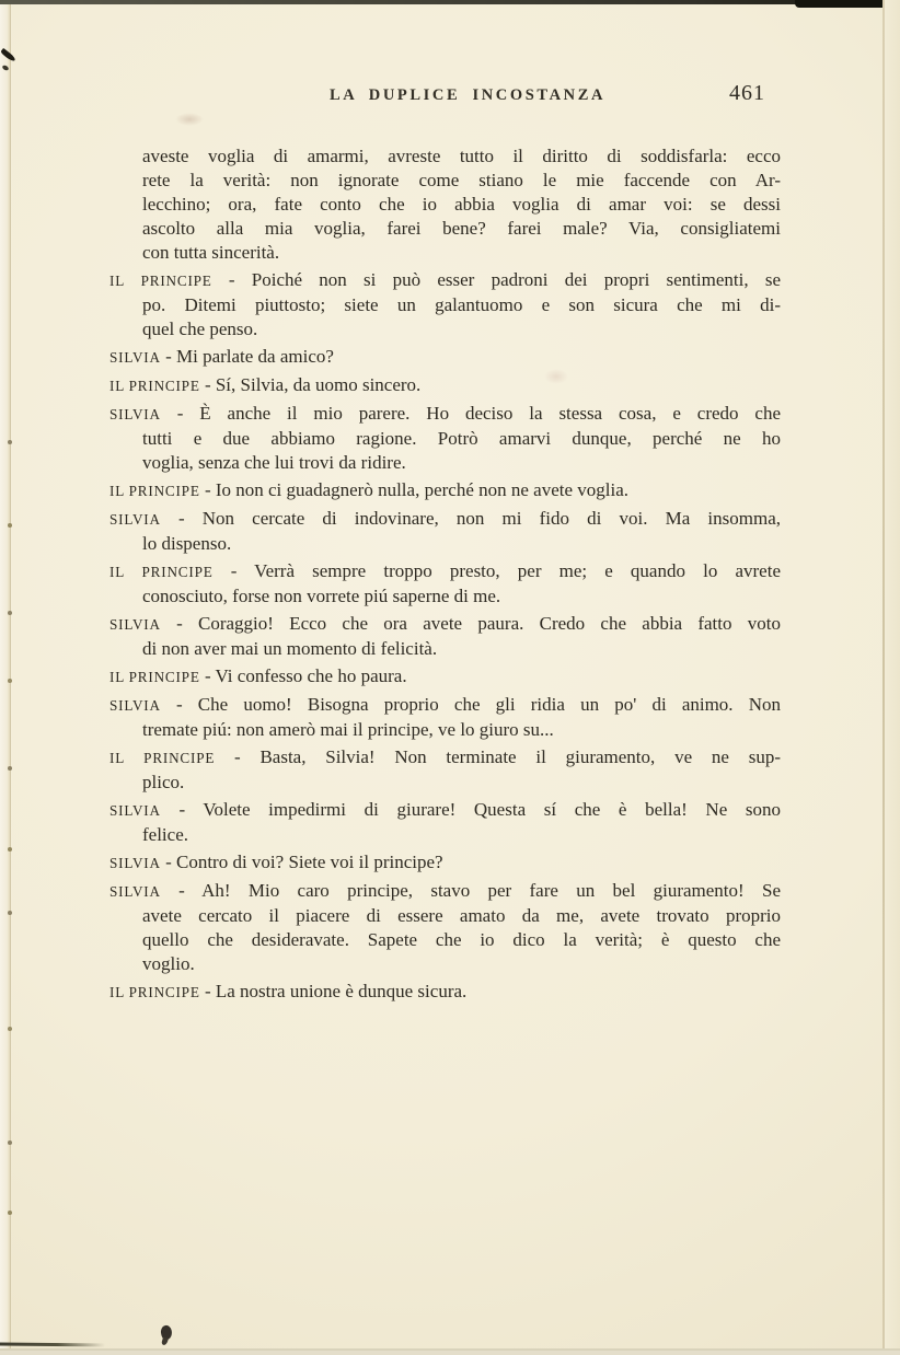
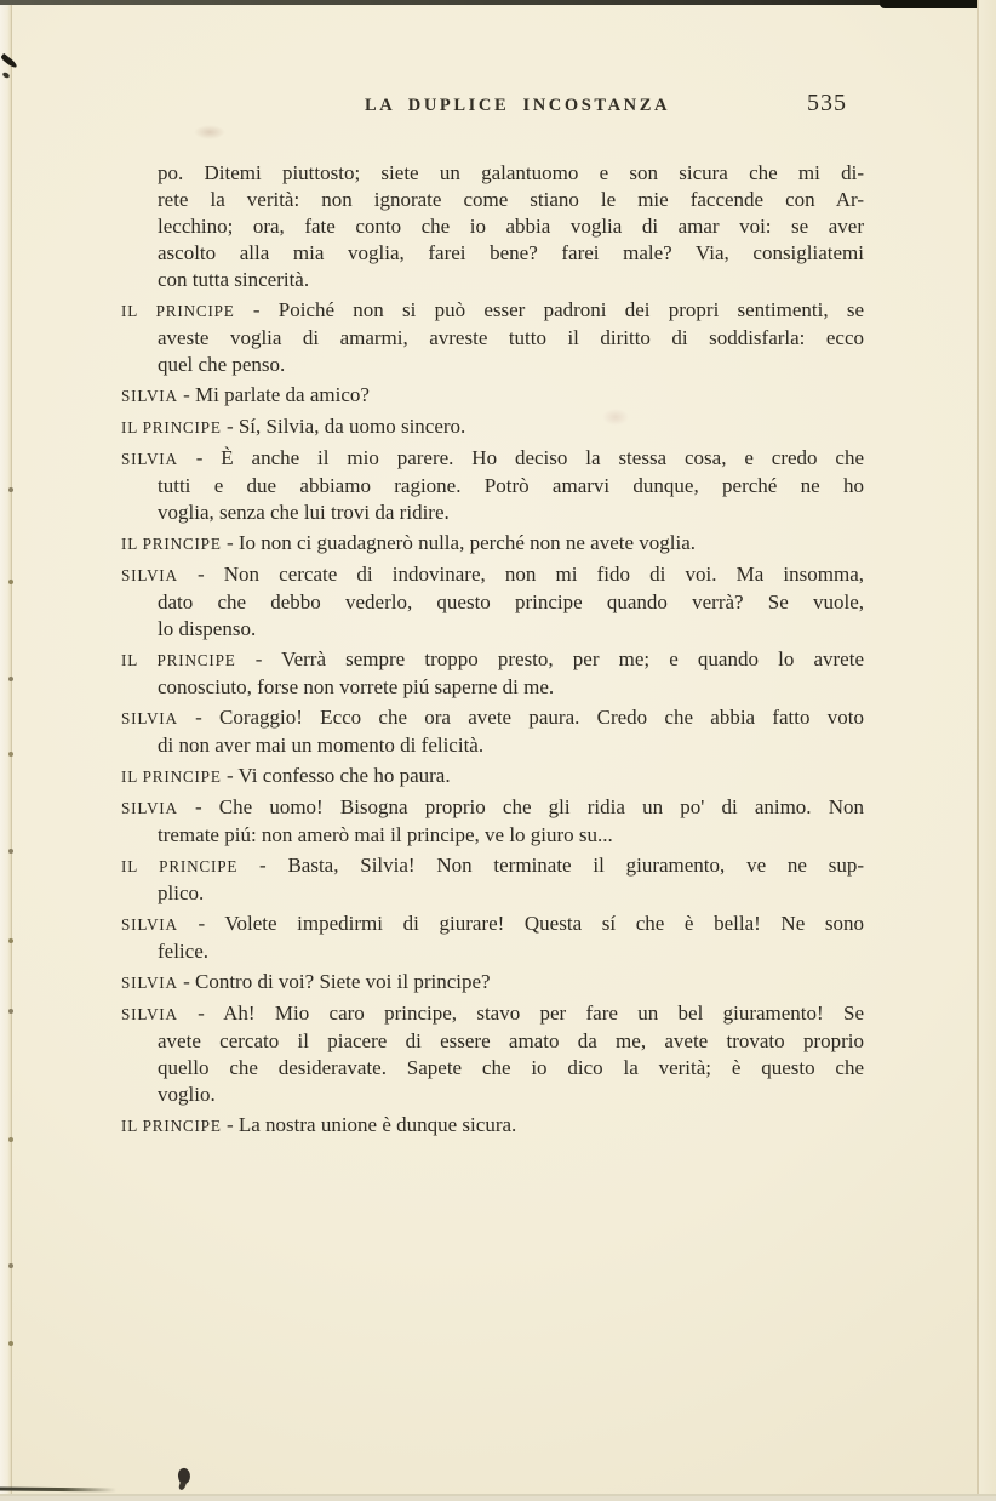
  LA DUPLICE INCOSTANZA
- 461
+ 535
- aveste voglia di amarmi, avreste tutto il diritto di soddisfarla: ecco
+ po. Ditemi piuttosto; siete un galantuomo e son sicura che mi di-
  rete la verità: non ignorate come stiano le mie faccende con Ar-
- lecchino; ora, fate conto che io abbia voglia di amar voi: se dessi
+ lecchino; ora, fate conto che io abbia voglia di amar voi: se aver
  ascolto alla mia voglia, farei bene? farei male? Via, consigliatemi
  con tutta sincerità.
  IL PRINCIPE - Poiché non si può esser padroni dei propri sentimenti, se
- po. Ditemi piuttosto; siete un galantuomo e son sicura che mi di-
+ aveste voglia di amarmi, avreste tutto il diritto di soddisfarla: ecco
  quel che penso.
  SILVIA - Mi parlate da amico?
  IL PRINCIPE - Sí, Silvia, da uomo sincero.
  SILVIA - È anche il mio parere. Ho deciso la stessa cosa, e credo che
  tutti e due abbiamo ragione. Potrò amarvi dunque, perché ne ho
  voglia, senza che lui trovi da ridire.
  IL PRINCIPE - Io non ci guadagnerò nulla, perché non ne avete voglia.
  SILVIA - Non cercate di indovinare, non mi fido di voi. Ma insomma,
+ dato che debbo vederlo, questo principe quando verrà? Se vuole,
  lo dispenso.
  IL PRINCIPE - Verrà sempre troppo presto, per me; e quando lo avrete
  conosciuto, forse non vorrete piú saperne di me.
  SILVIA - Coraggio! Ecco che ora avete paura. Credo che abbia fatto voto
  di non aver mai un momento di felicità.
  IL PRINCIPE - Vi confesso che ho paura.
  SILVIA - Che uomo! Bisogna proprio che gli ridia un po' di animo. Non
  tremate piú: non amerò mai il principe, ve lo giuro su...
  IL PRINCIPE - Basta, Silvia! Non terminate il giuramento, ve ne sup-
  plico.
  SILVIA - Volete impedirmi di giurare! Questa sí che è bella! Ne sono
  felice.
  SILVIA - Contro di voi? Siete voi il principe?
  SILVIA - Ah! Mio caro principe, stavo per fare un bel giuramento! Se
  avete cercato il piacere di essere amato da me, avete trovato proprio
  quello che desideravate. Sapete che io dico la verità; è questo che
  voglio.
  IL PRINCIPE - La nostra unione è dunque sicura.
